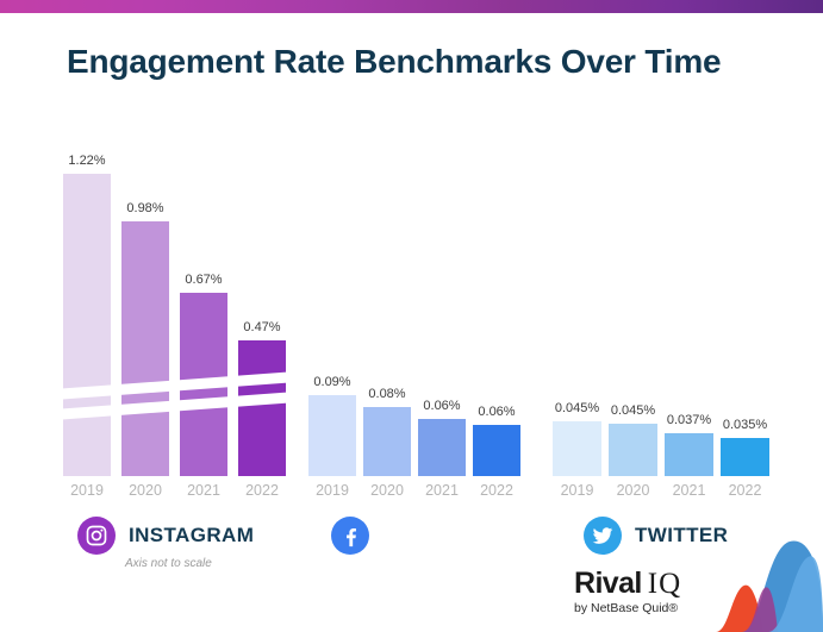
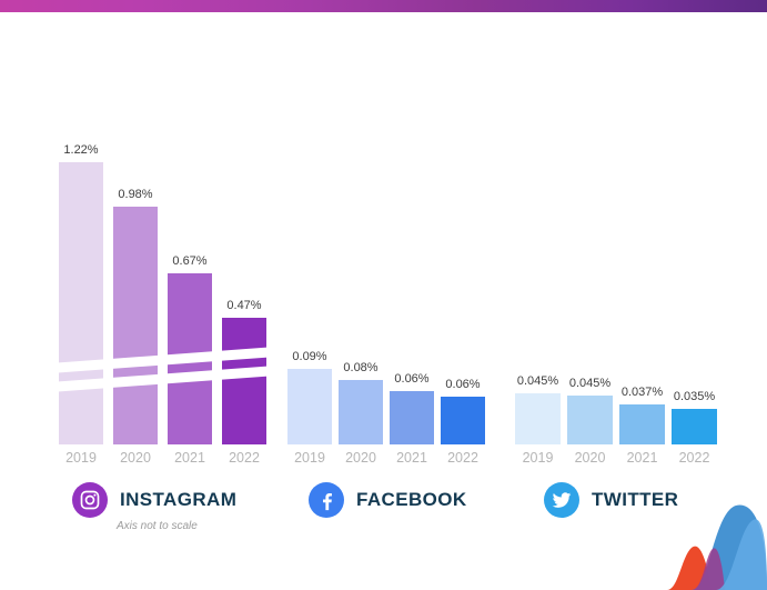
- Engagement Rate Benchmarks Over Time
  1.22%
  2019
  0.98%
  2020
  0.67%
  2021
  0.47%
  2022
  0.09%
  2019
  0.08%
  2020
  0.06%
  2021
  0.06%
  2022
  0.045%
  2019
  0.045%
  2020
  0.037%
  2021
  0.035%
  2022
  INSTAGRAM
  Axis not to scale
+ FACEBOOK
  TWITTER
- Rival
- IQ
- by NetBase Quid®
